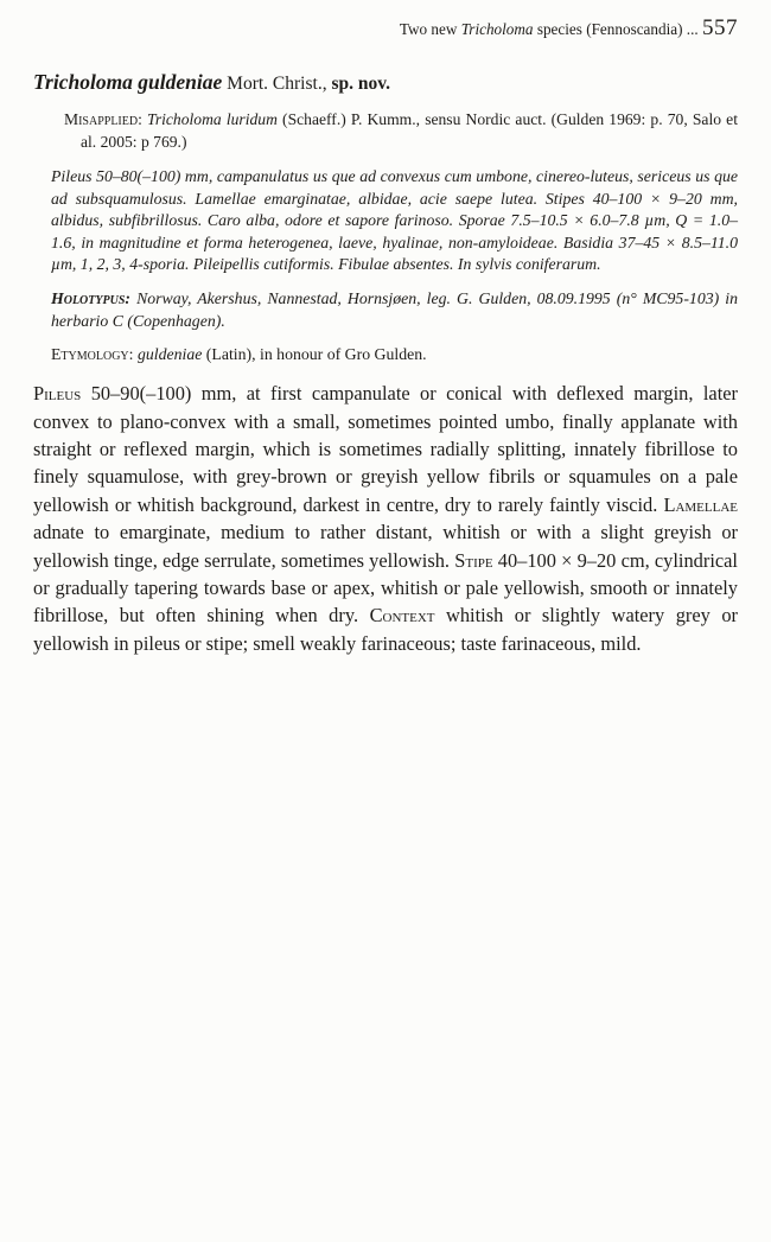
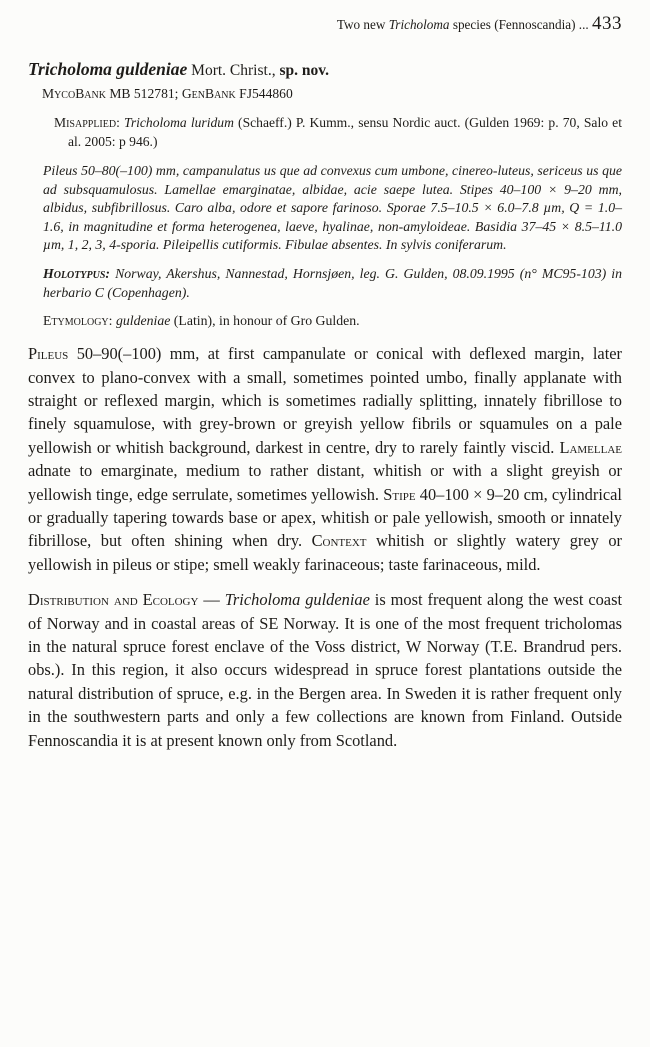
- Two new Tricholoma species (Fennoscandia) ... 557
+ Two new Tricholoma species (Fennoscandia) ... 433
  Tricholoma guldeniae Mort. Christ., sp. nov.
+ MycoBank MB 512781; GenBank FJ544860
- Misapplied: Tricholoma luridum (Schaeff.) P. Kumm., sensu Nordic auct. (Gulden 1969: p. 70, Salo et al. 2005: p 769.)
+ Misapplied: Tricholoma luridum (Schaeff.) P. Kumm., sensu Nordic auct. (Gulden 1969: p. 70, Salo et al. 2005: p 946.)
  Pileus 50–80(–100) mm, campanulatus us que ad convexus cum umbone, cinereo-luteus, sericeus us que ad subsquamulosus. Lamellae emarginatae, albidae, acie saepe lutea. Stipes 40–100 × 9–20 mm, albidus, subfibrillosus. Caro alba, odore et sapore farinoso. Sporae 7.5–10.5 × 6.0–7.8 µm, Q = 1.0–1.6, in magnitudine et forma heterogenea, laeve, hyalinae, non-amyloideae. Basidia 37–45 × 8.5–11.0 µm, 1, 2, 3, 4-sporia. Pileipellis cutiformis. Fibulae absentes. In sylvis coniferarum.
  Holotypus: Norway, Akershus, Nannestad, Hornsjøen, leg. G. Gulden, 08.09.1995 (n° MC95-103) in herbario C (Copenhagen).
  Etymology: guldeniae (Latin), in honour of Gro Gulden.
  Pileus 50–90(–100) mm, at first campanulate or conical with deflexed margin, later convex to plano-convex with a small, sometimes pointed umbo, finally applanate with straight or reflexed margin, which is sometimes radially splitting, innately fibrillose to finely squamulose, with grey-brown or greyish yellow fibrils or squamules on a pale yellowish or whitish background, darkest in centre, dry to rarely faintly viscid. Lamellae adnate to emarginate, medium to rather distant, whitish or with a slight greyish or yellowish tinge, edge serrulate, sometimes yellowish. Stipe 40–100 × 9–20 cm, cylindrical or gradually tapering towards base or apex, whitish or pale yellowish, smooth or innately fibrillose, but often shining when dry. Context whitish or slightly watery grey or yellowish in pileus or stipe; smell weakly farinaceous; taste farinaceous, mild.
+ Distribution and Ecology — Tricholoma guldeniae is most frequent along the west coast of Norway and in coastal areas of SE Norway. It is one of the most frequent tricholomas in the natural spruce forest enclave of the Voss district, W Norway (T.E. Brandrud pers. obs.). In this region, it also occurs widespread in spruce forest plantations outside the natural distribution of spruce, e.g. in the Bergen area. In Sweden it is rather frequent only in the southwestern parts and only a few collections are known from Finland. Outside Fennoscandia it is at present known only from Scotland.
